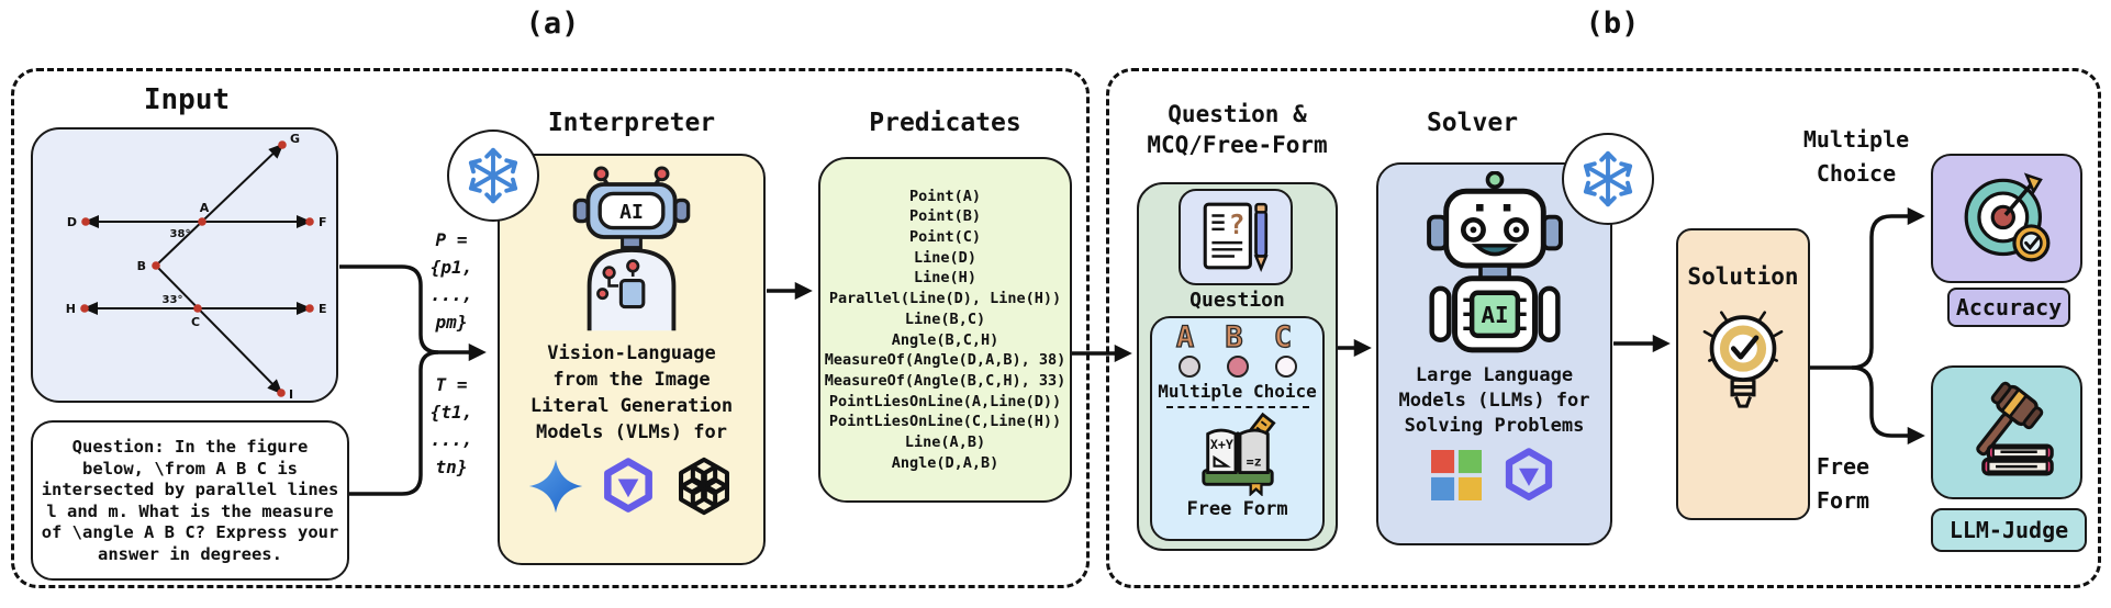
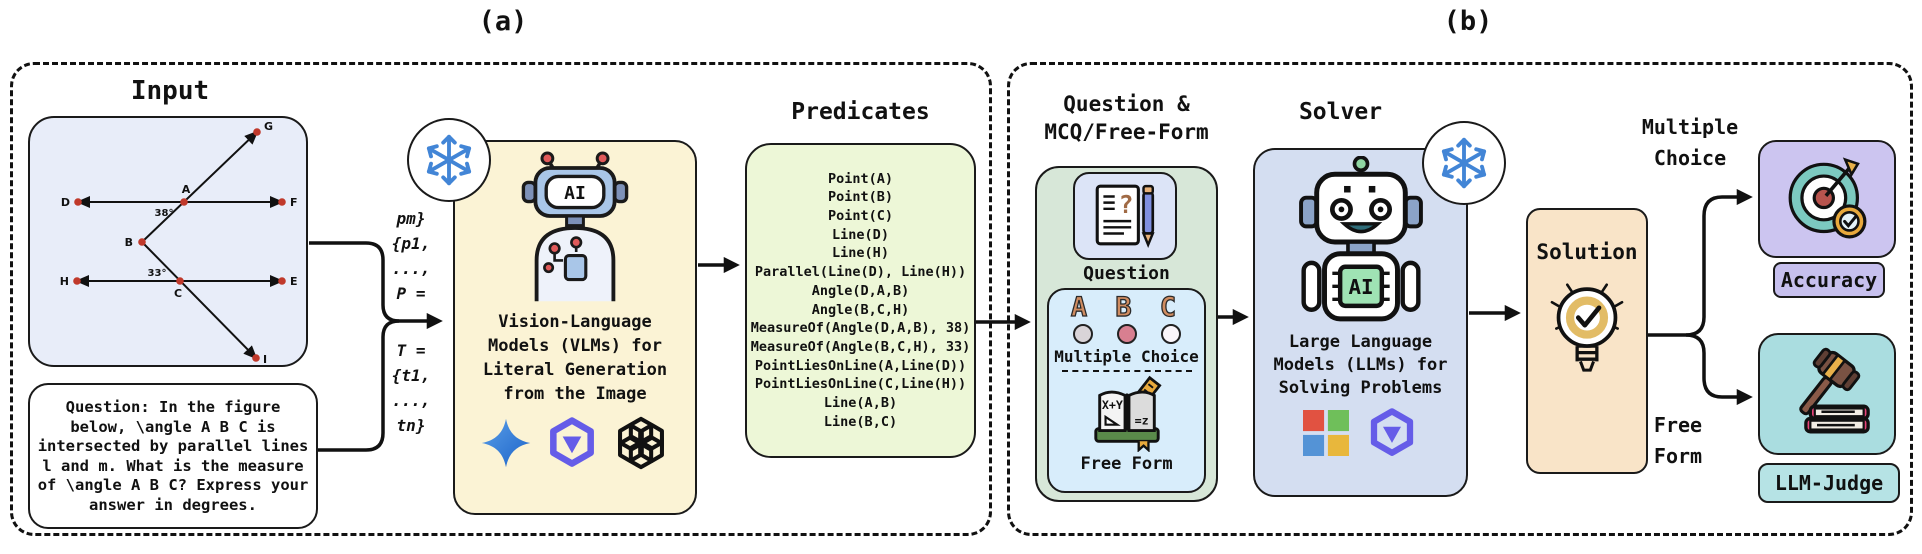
  (a)
  (b)
  Input
  D
  A
  F
  G
  B
  H
  C
  E
  I
  38°
  33°
  Question: In the figure
- below, \from A B C is
+ below, \angle A B C is
  intersected by parallel lines
  l and m. What is the measure
  of \angle A B C? Express your
  answer in degrees.
- P =
+ pm}
  {p1,
  ...,
- pm}
+ P =
  T =
  {t1,
  ...,
  tn}
- Interpreter
  AI
  Vision-Language
- from the Image
+ Models (VLMs) for
  Literal Generation
- Models (VLMs) for
+ from the Image
  Predicates
  Point(A)
  Point(B)
  Point(C)
  Line(D)
  Line(H)
  Parallel(Line(D), Line(H))
- Line(B,C)
+ Angle(D,A,B)
  Angle(B,C,H)
  MeasureOf(Angle(D,A,B), 38)
  MeasureOf(Angle(B,C,H), 33)
  PointLiesOnLine(A,Line(D))
  PointLiesOnLine(C,Line(H))
  Line(A,B)
- Angle(D,A,B)
+ Line(B,C)
  Question &
  MCQ/Free-Form
  ?
  Question
  A B C
  Multiple Choice
  X+Y
  =z
  Free Form
  Solver
  AI
  Large Language
  Models (LLMs) for
  Solving Problems
  Solution
  Multiple
  Choice
  Accuracy
  Free
  Form
  LLM-Judge
